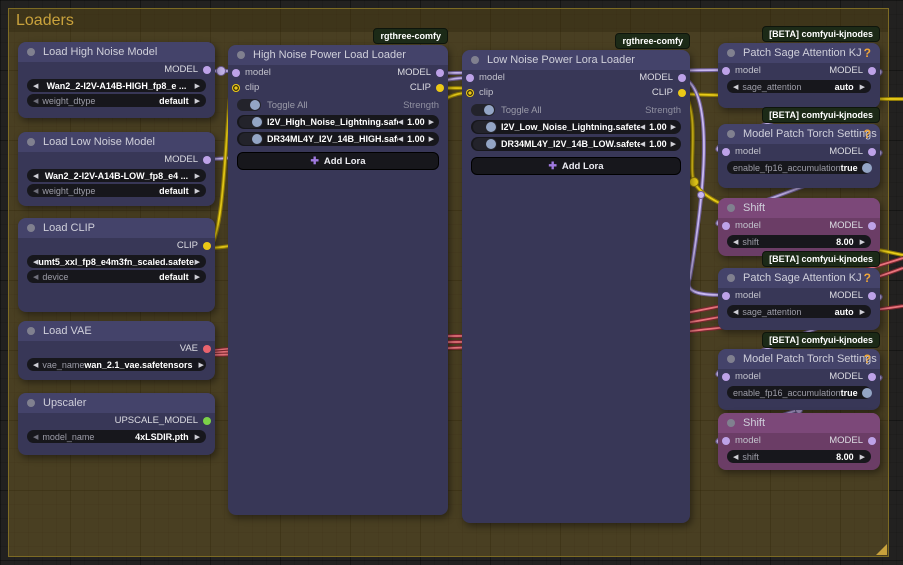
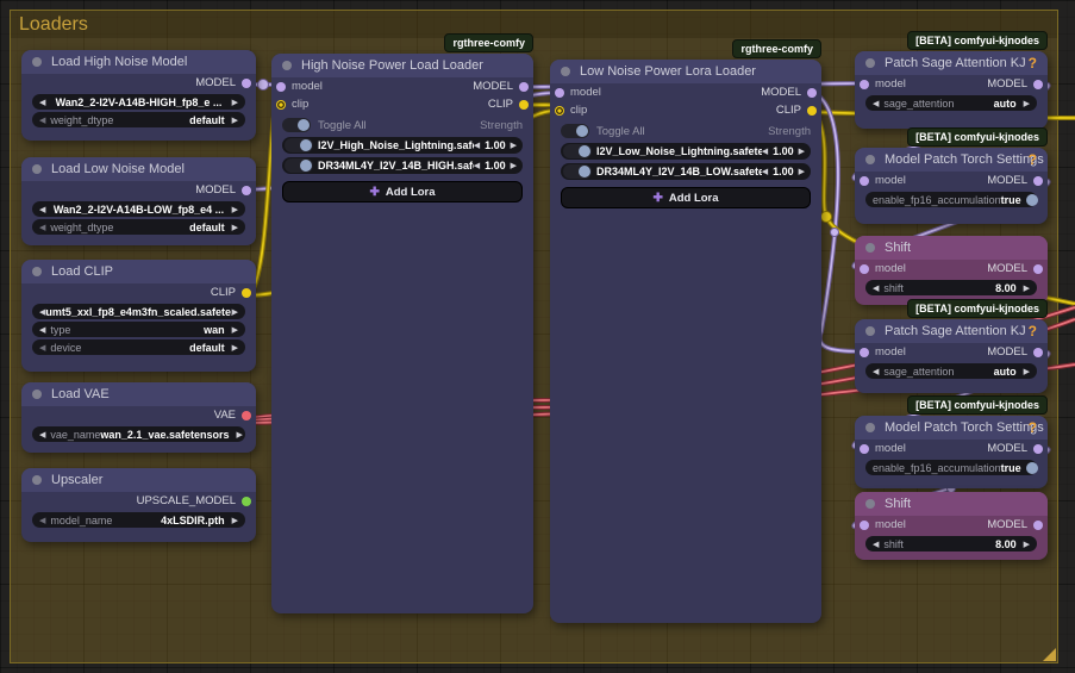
  Loaders
  Load High Noise Model
  MODEL
  Wan2_2-I2V-A14B-HIGH_fp8_e ...
  weight_dtype
  default
  Load Low Noise Model
  MODEL
  Wan2_2-I2V-A14B-LOW_fp8_e4 ...
  weight_dtype
  default
  Load CLIP
  CLIP
  umt5_xxl_fp8_e4m3fn_scaled.safete
+ type
+ wan
  device
  default
  Load VAE
  VAE
  vae_name
  wan_2.1_vae.safetensors
  Upscaler
  UPSCALE_MODEL
  model_name
  4xLSDIR.pth
  rgthree-comfy
  High Noise Power Load Loader
  model
  MODEL
  clip
  CLIP
  Toggle All
  Strength
  I2V_High_Noise_Lightning.saf
  1.00
  DR34ML4Y_I2V_14B_HIGH.saf
  1.00
  ✚
  Add Lora
  rgthree-comfy
  Low Noise Power Lora Loader
  model
  MODEL
  clip
  CLIP
  Toggle All
  Strength
  I2V_Low_Noise_Lightning.safete
  1.00
  DR34ML4Y_I2V_14B_LOW.safete
  1.00
  ✚
  Add Lora
  [BETA] comfyui-kjnodes
  Patch Sage Attention KJ
  ?
  model
  MODEL
  sage_attention
  auto
  [BETA] comfyui-kjnodes
  Model Patch Torch Settings
  ?
  model
  MODEL
  enable_fp16_accumulation
  true
  Shift
  model
  MODEL
  shift
  8.00
  [BETA] comfyui-kjnodes
  Patch Sage Attention KJ
  ?
  model
  MODEL
  sage_attention
  auto
  [BETA] comfyui-kjnodes
  Model Patch Torch Settings
  ?
  model
  MODEL
  enable_fp16_accumulation
  true
  Shift
  model
  MODEL
  shift
  8.00
